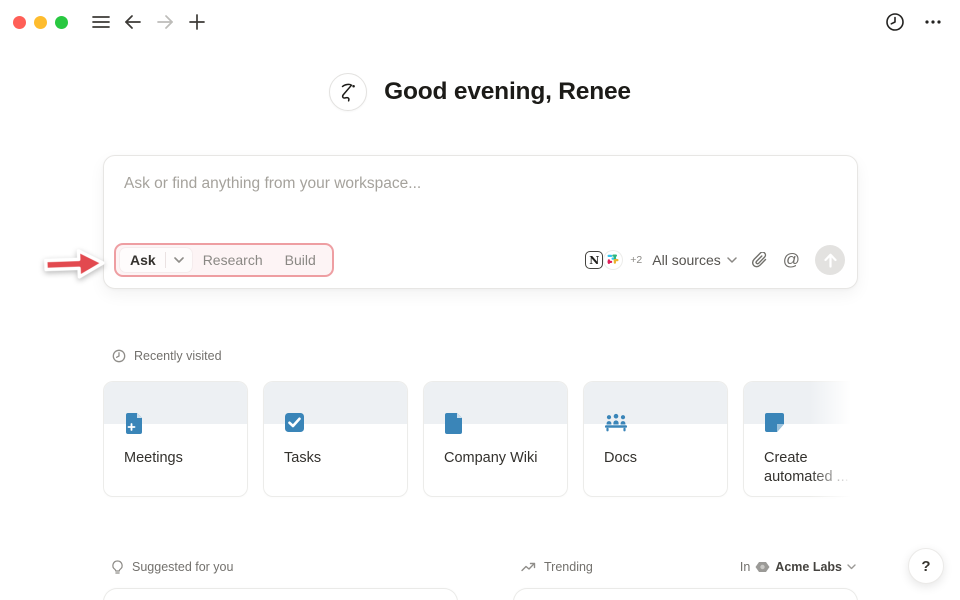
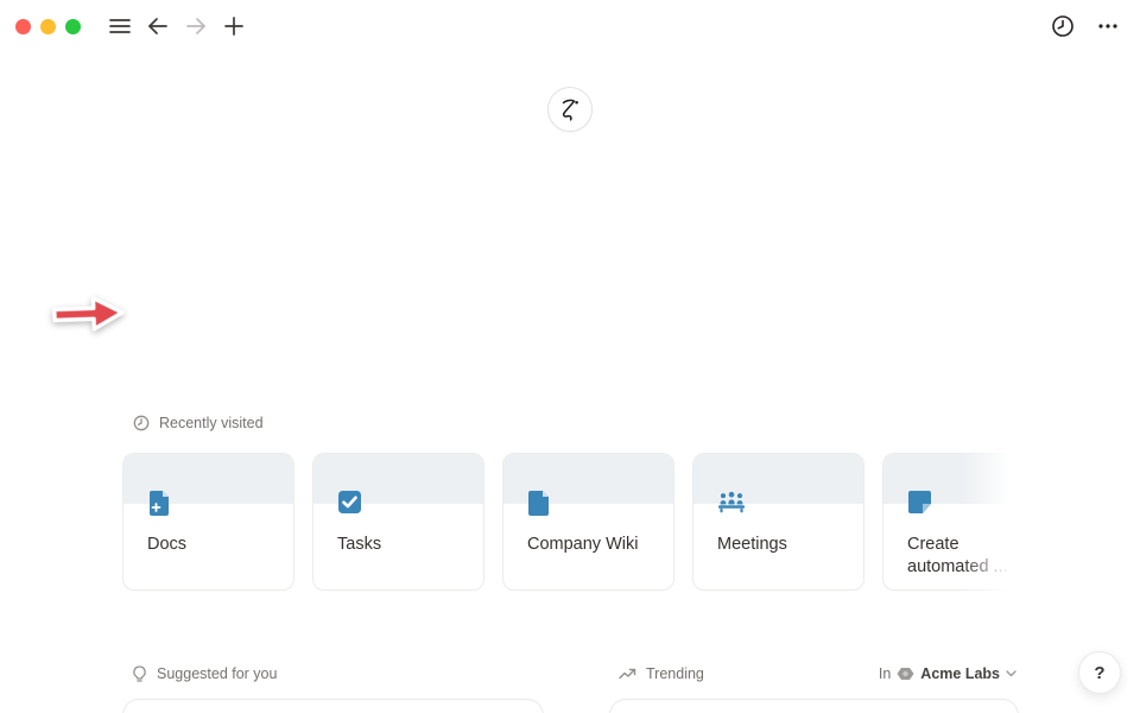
- Good evening, Renee
- Ask or find anything from your workspace...
- Ask
- Research
- Build
- N
- +2
- All sources
- @
  Recently visited
- Meetings
+ Docs
  Tasks
  Company Wiki
- Docs
+ Meetings
  Suggested for you
  Trending
  In
  Acme Labs
  ?
